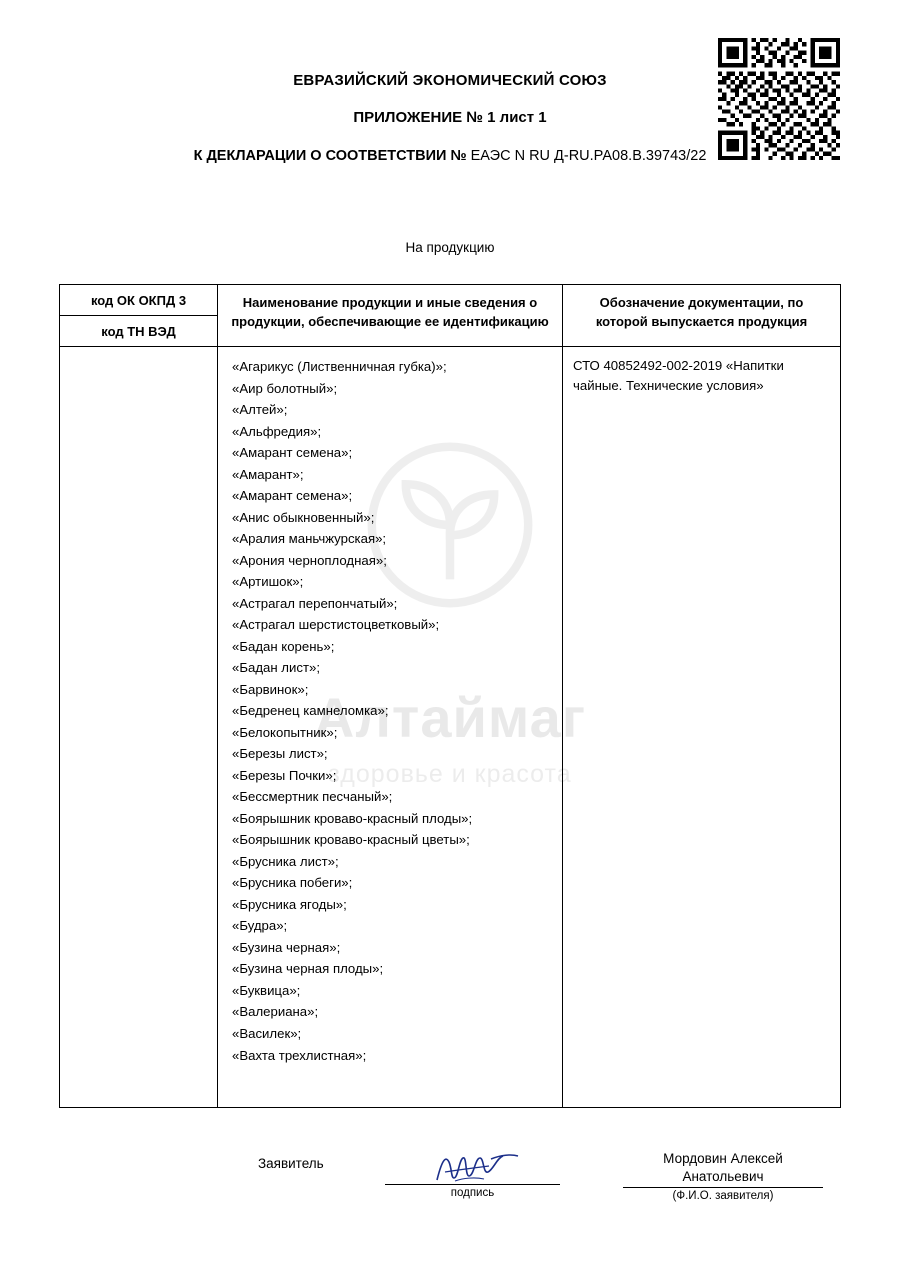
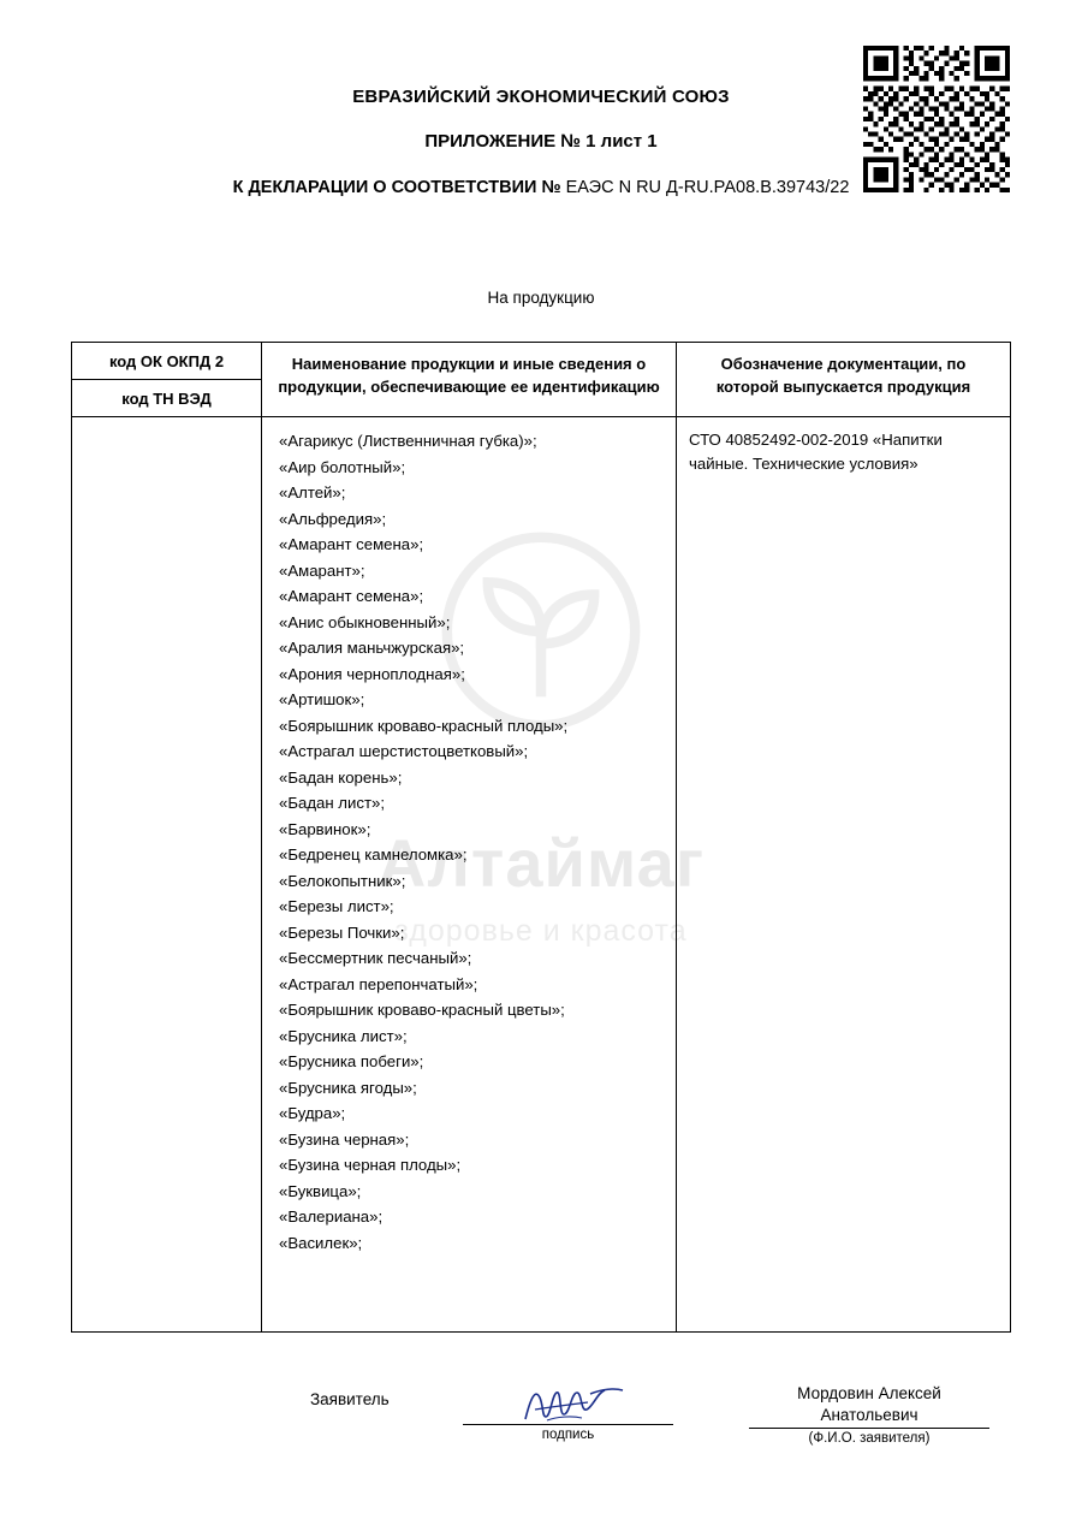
  ЕВРАЗИЙСКИЙ ЭКОНОМИЧЕСКИЙ СОЮЗ
  ПРИЛОЖЕНИЕ № 1 лист 1
  К ДЕКЛАРАЦИИ О СООТВЕТСТВИИ № ЕАЭС N RU Д-RU.РА08.В.39743/22
  На продукцию
  Алтаймаг
  здоровье и красота
- код ОК ОКПД 3
+ код ОК ОКПД 2
  код ТН ВЭД
  Наименование продукции и иные сведения о продукции, обеспечивающие ее идентификацию
  Обозначение документации, по которой выпускается продукция
  «Агарикус (Лиственничная губка)»;
  «Аир болотный»;
  «Алтей»;
  «Альфредия»;
  «Амарант семена»;
  «Амарант»;
  «Амарант семена»;
  «Анис обыкновенный»;
  «Аралия маньчжурская»;
  «Арония черноплодная»;
  «Артишок»;
- «Астрагал перепончатый»;
+ «Боярышник кроваво-красный плоды»;
  «Астрагал шерстистоцветковый»;
  «Бадан корень»;
  «Бадан лист»;
  «Барвинок»;
  «Бедренец камнеломка»;
  «Белокопытник»;
  «Березы лист»;
  «Березы Почки»;
  «Бессмертник песчаный»;
- «Боярышник кроваво-красный плоды»;
+ «Астрагал перепончатый»;
  «Боярышник кроваво-красный цветы»;
  «Брусника лист»;
  «Брусника побеги»;
  «Брусника ягоды»;
  «Будра»;
  «Бузина черная»;
  «Бузина черная плоды»;
  «Буквица»;
  «Валериана»;
  «Василек»;
- «Вахта трехлистная»;
  СТО 40852492-002-2019 «Напитки чайные. Технические условия»
  Заявитель
  подпись
  Мордовин Алексей
  Анатольевич
  (Ф.И.О. заявителя)
